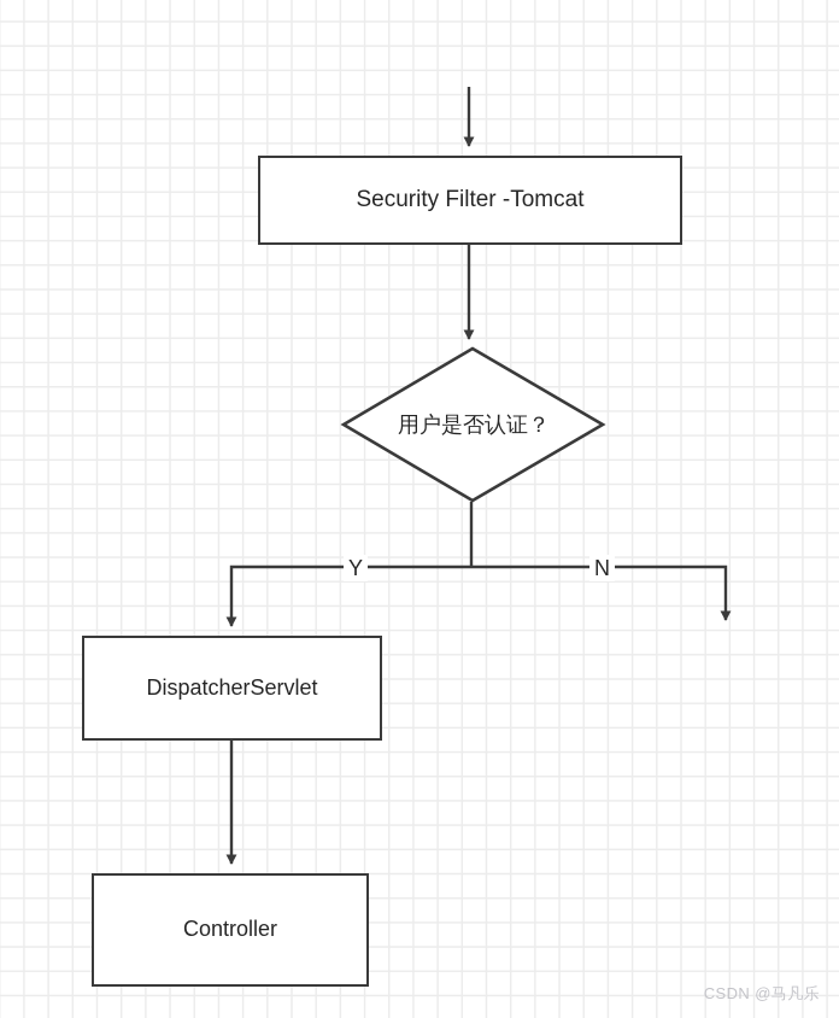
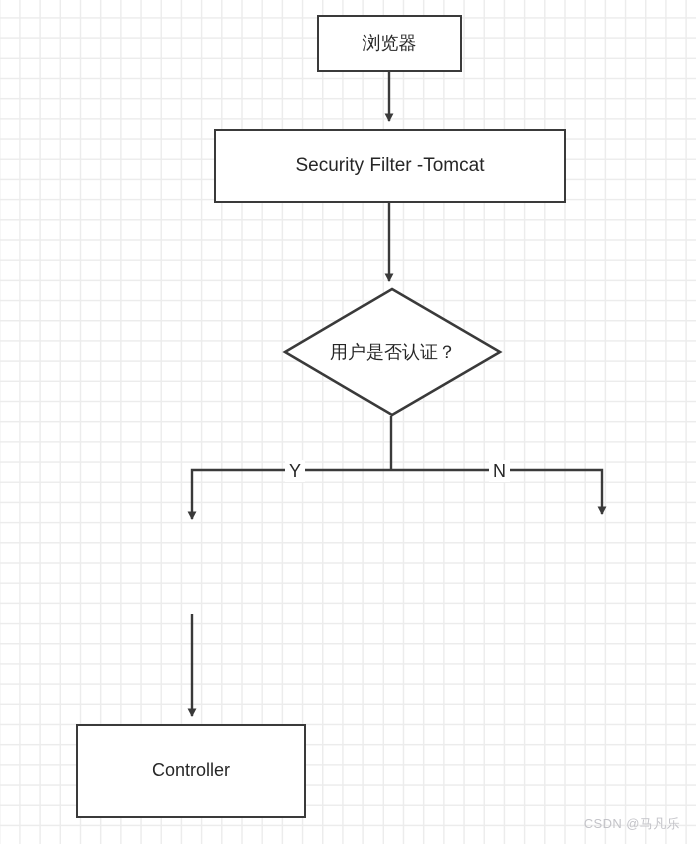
+ 浏览器
  Security Filter -Tomcat
  用户是否认证？
  Y
  N
- DispatcherServlet
  Controller
  CSDN @马凡乐
